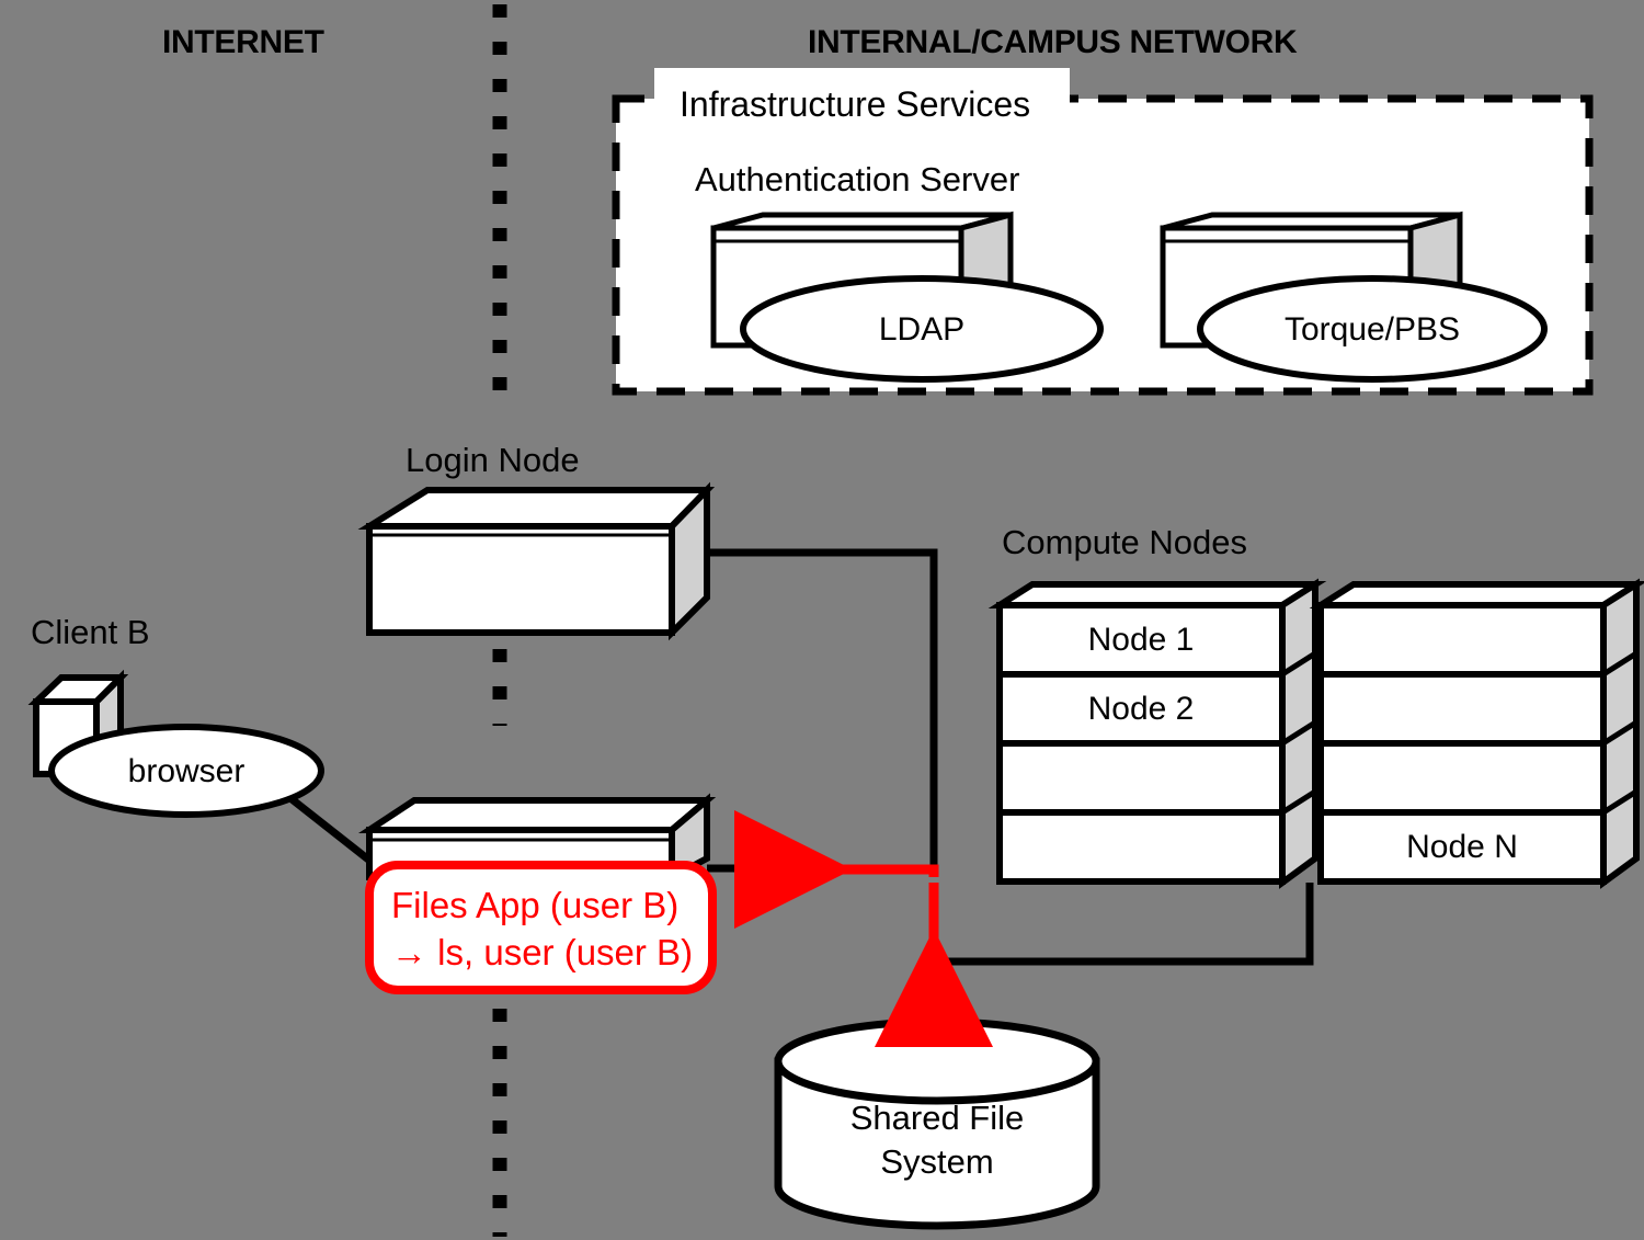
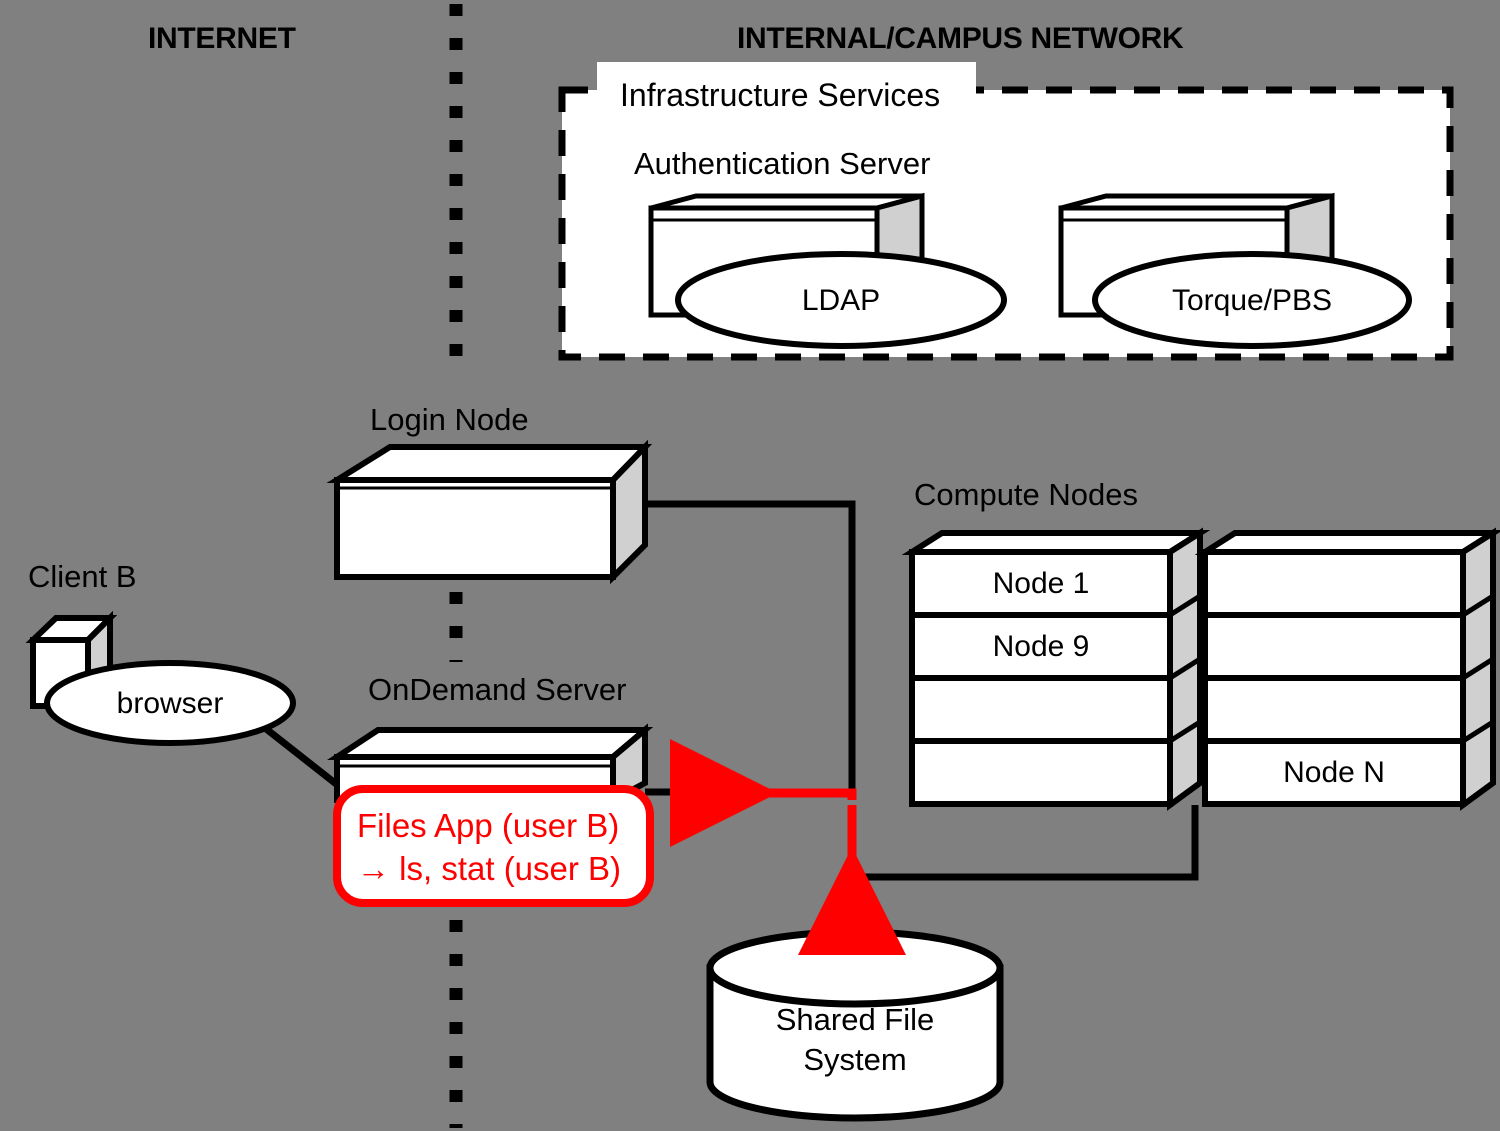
  INTERNET
  INTERNAL/CAMPUS NETWORK
  Infrastructure Services
  Authentication Server
  LDAP
  Torque/PBS
  Login Node
  Client B
  browser
+ OnDemand Server
  Compute Nodes
  Node 1
- Node 2
+ Node 9
  Node N
  Files App (user B)
- → ls, user (user B)
+ → ls, stat (user B)
  Shared File
  System
